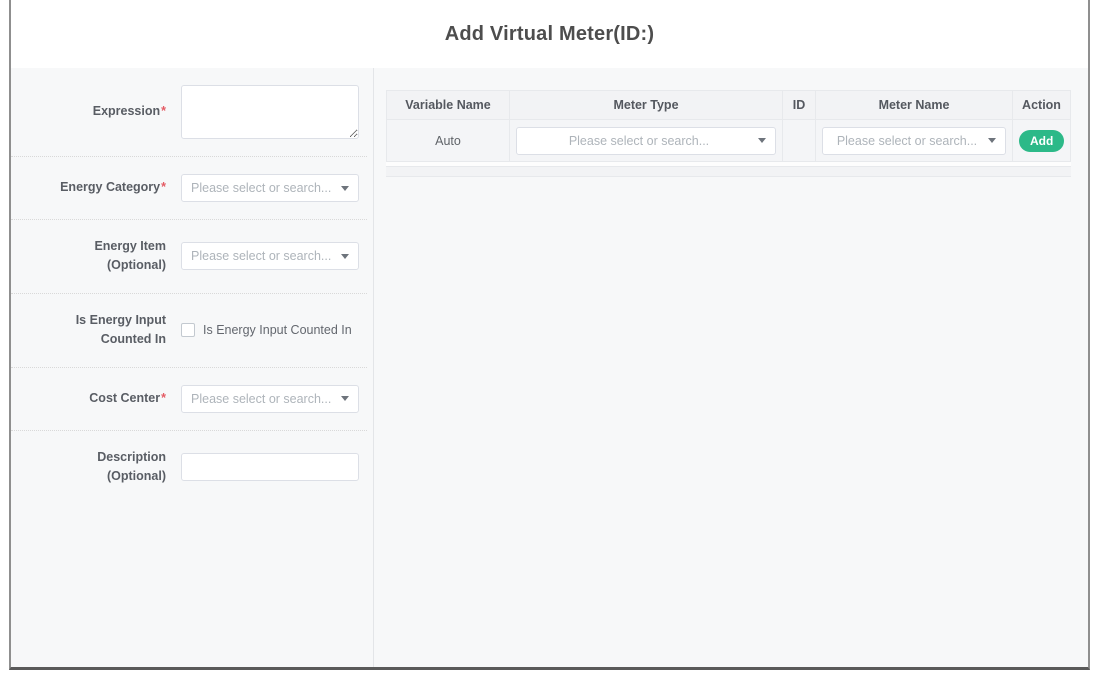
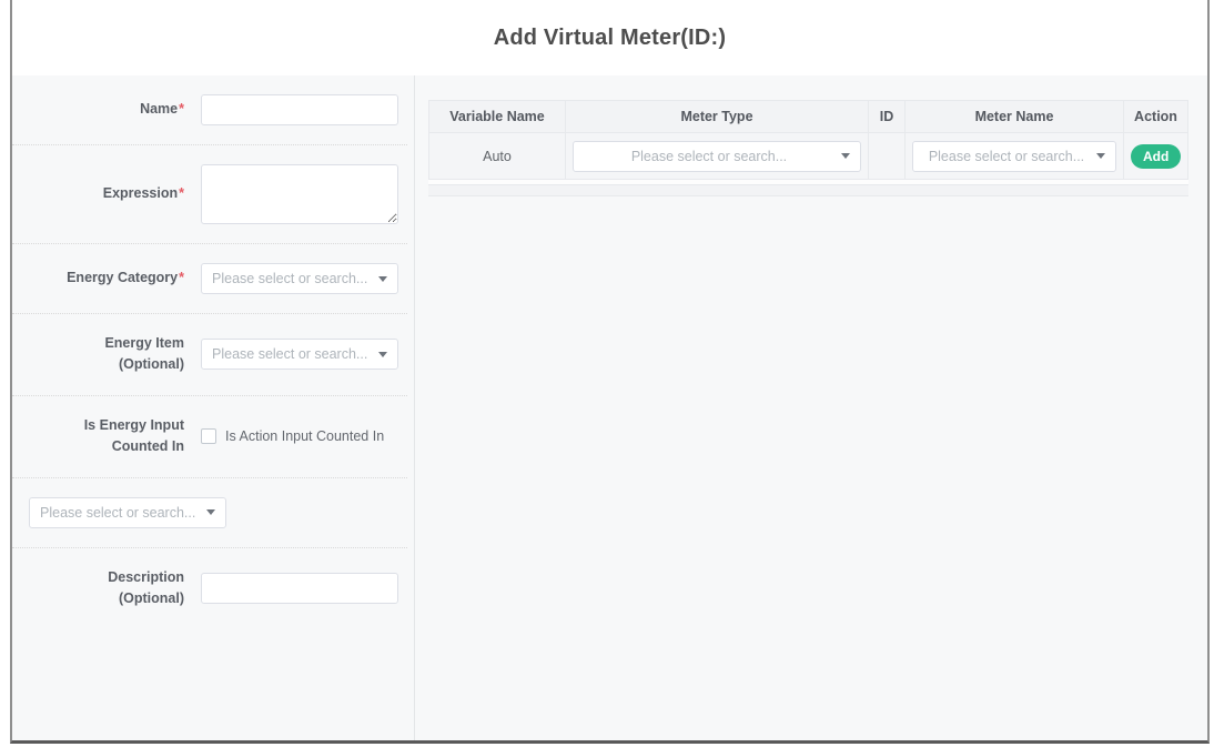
  Add Virtual Meter(ID:)
+ Name*
  Expression*
  Energy Category*
  Please select or search...
  Energy Item
  (Optional)
  Please select or search...
  Is Energy Input
  Counted In
- Is Energy Input Counted In
+ Is Action Input Counted In
- Cost Center*
  Please select or search...
  Description
  (Optional)
  Variable Name	Meter Type	ID	Meter Name	Action
  Auto	Please select or search...		Please select or search...	Add
